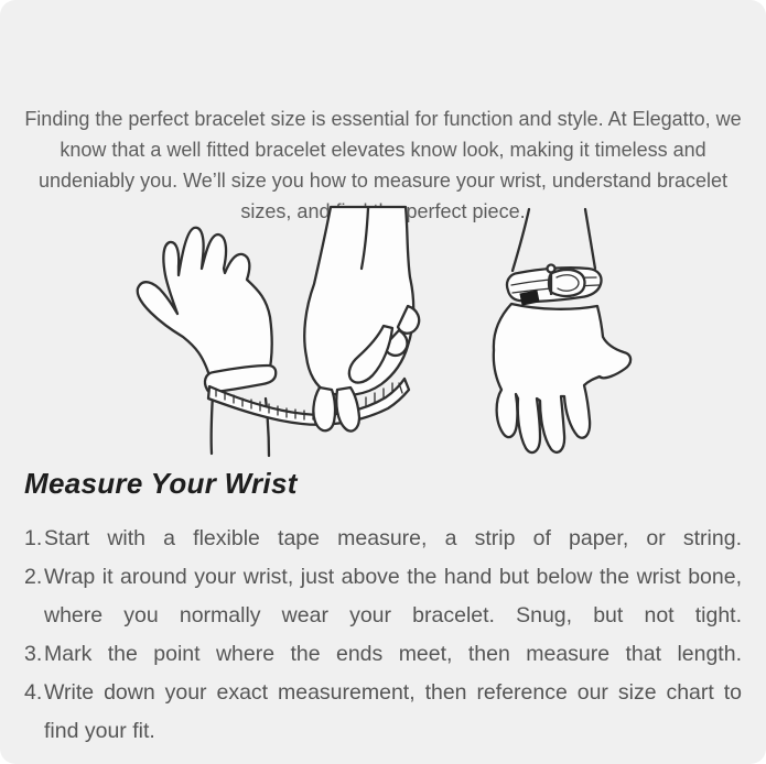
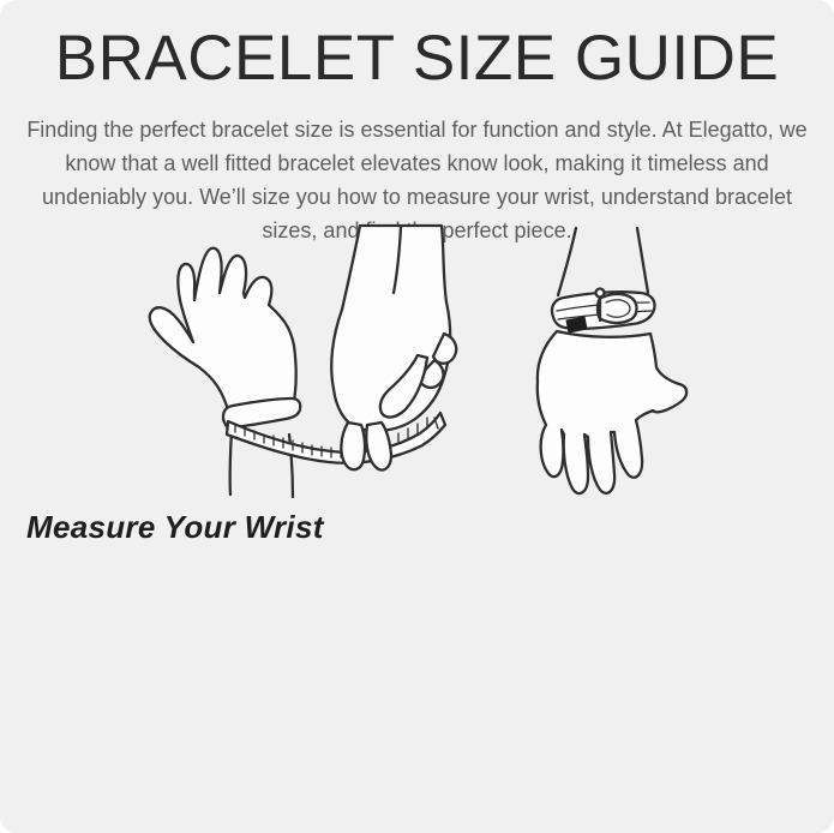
+ BRACELET SIZE GUIDE
  Finding the perfect bracelet size is essential for function and style. At Elegatto, we
  know that a well fitted bracelet elevates know look, making it timeless and
  undeniably you. We’ll size you how to measure your wrist, understand bracelet
  sizes, and perfect piece.
  Measure Your Wrist
- 1.
- Start with a flexible tape measure, a strip of paper, or string.
- 2.
- Wrap it around your wrist, just above the hand but below the wrist bone, where you normally wear your bracelet. Snug, but not tight.
- 3.
- Mark the point where the ends meet, then measure that length.
- 4.
- Write down your exact measurement, then reference our size chart to find your fit.
